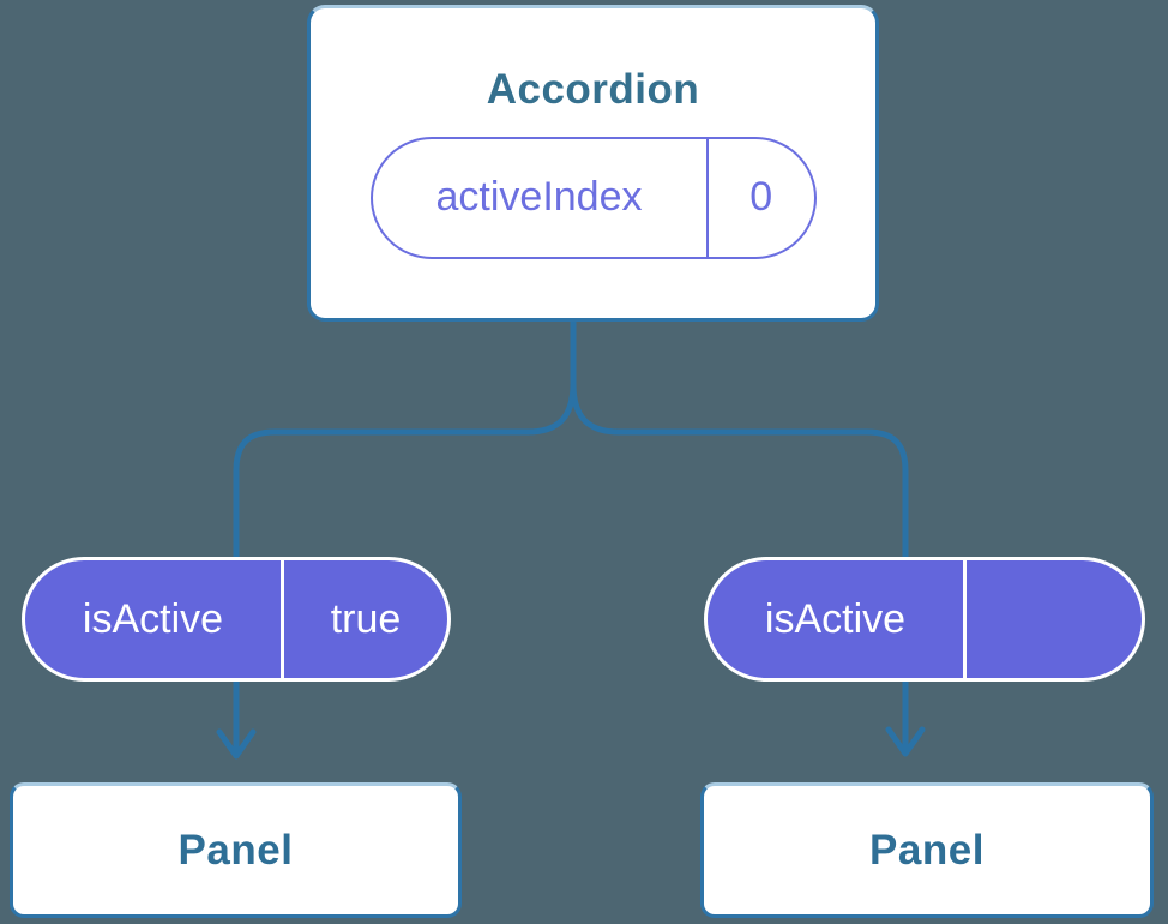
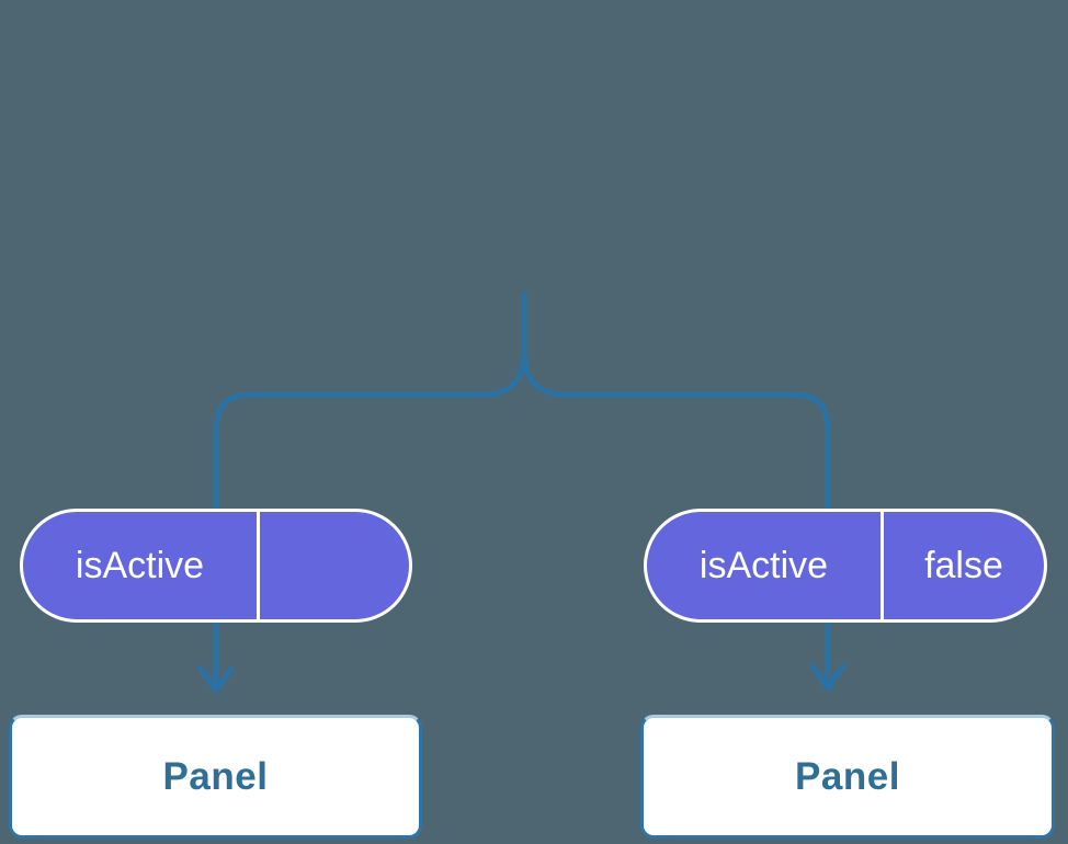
- Accordion
- activeIndex
- 0
  isActive
- true
  isActive
+ false
  Panel
  Panel
